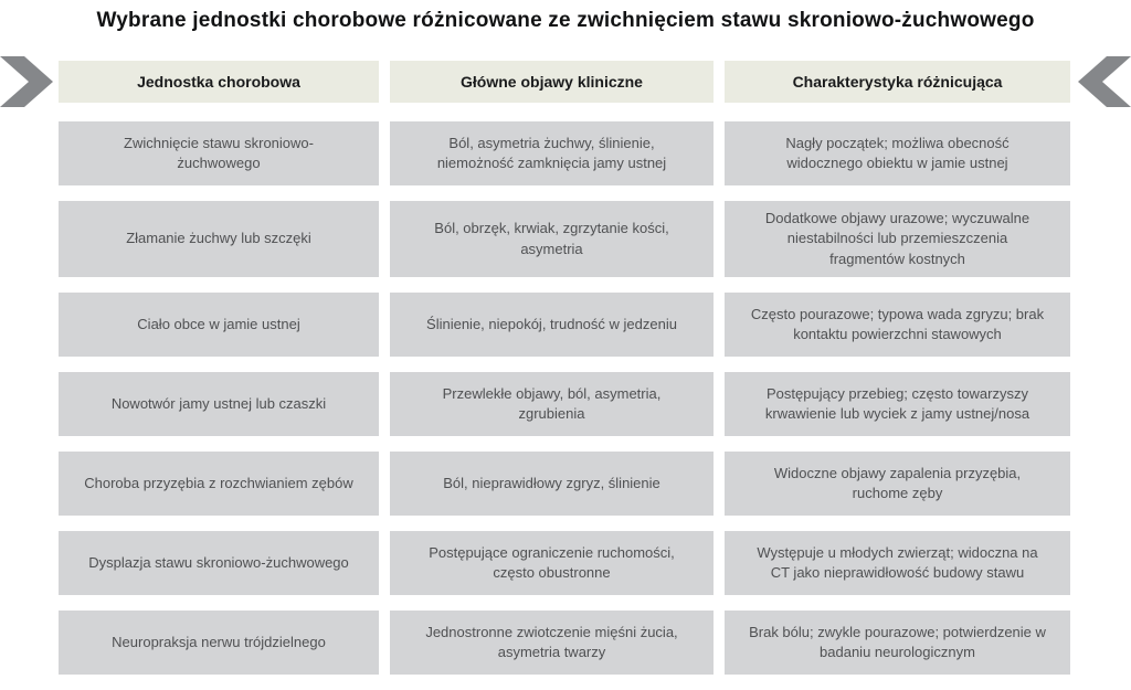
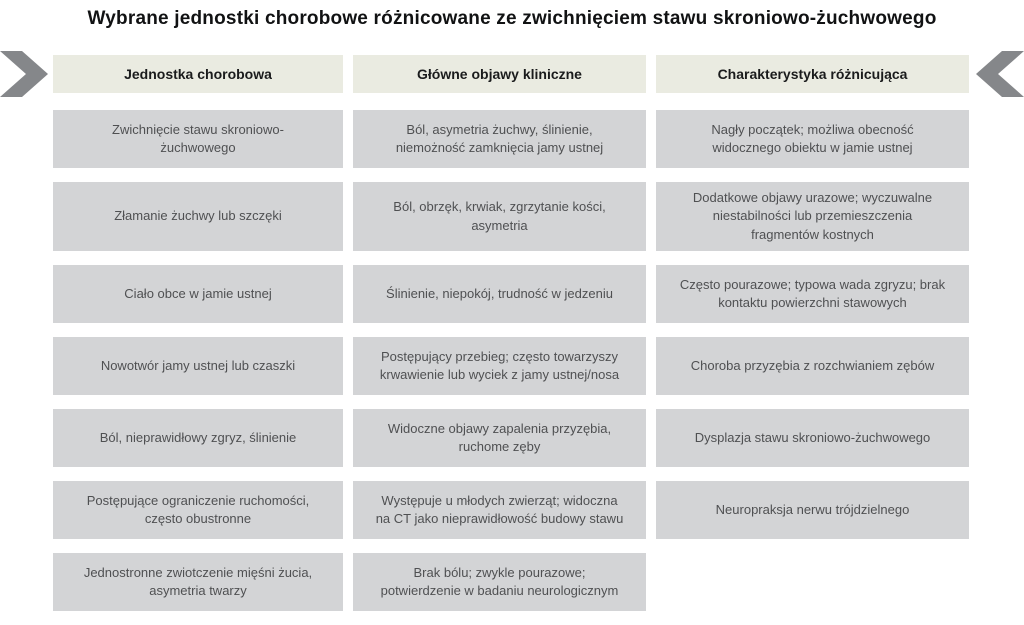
  Wybrane jednostki chorobowe różnicowane ze zwichnięciem stawu skroniowo-żuchwowego
  Jednostka chorobowa
  Główne objawy kliniczne
  Charakterystyka różnicująca
  Zwichnięcie stawu skroniowo-żuchwowego
  Ból, asymetria żuchwy, ślinienie, niemożność zamknięcia jamy ustnej
  Nagły początek; możliwa obecność widocznego obiektu w jamie ustnej
  Złamanie żuchwy lub szczęki
  Ból, obrzęk, krwiak, zgrzytanie kości, asymetria
  Dodatkowe objawy urazowe; wyczuwalne niestabilności lub przemieszczenia fragmentów kostnych
  Ciało obce w jamie ustnej
  Ślinienie, niepokój, trudność w jedzeniu
  Często pourazowe; typowa wada zgryzu; brak kontaktu powierzchni stawowych
  Nowotwór jamy ustnej lub czaszki
- Przewlekłe objawy, ból, asymetria, zgrubienia
  Postępujący przebieg; często towarzyszy krwawienie lub wyciek z jamy ustnej/nosa
  Choroba przyzębia z rozchwianiem zębów
  Ból, nieprawidłowy zgryz, ślinienie
  Widoczne objawy zapalenia przyzębia, ruchome zęby
  Dysplazja stawu skroniowo-żuchwowego
  Postępujące ograniczenie ruchomości, często obustronne
  Występuje u młodych zwierząt; widoczna na CT jako nieprawidłowość budowy stawu
  Neuropraksja nerwu trójdzielnego
  Jednostronne zwiotczenie mięśni żucia, asymetria twarzy
  Brak bólu; zwykle pourazowe; potwierdzenie w badaniu neurologicznym
